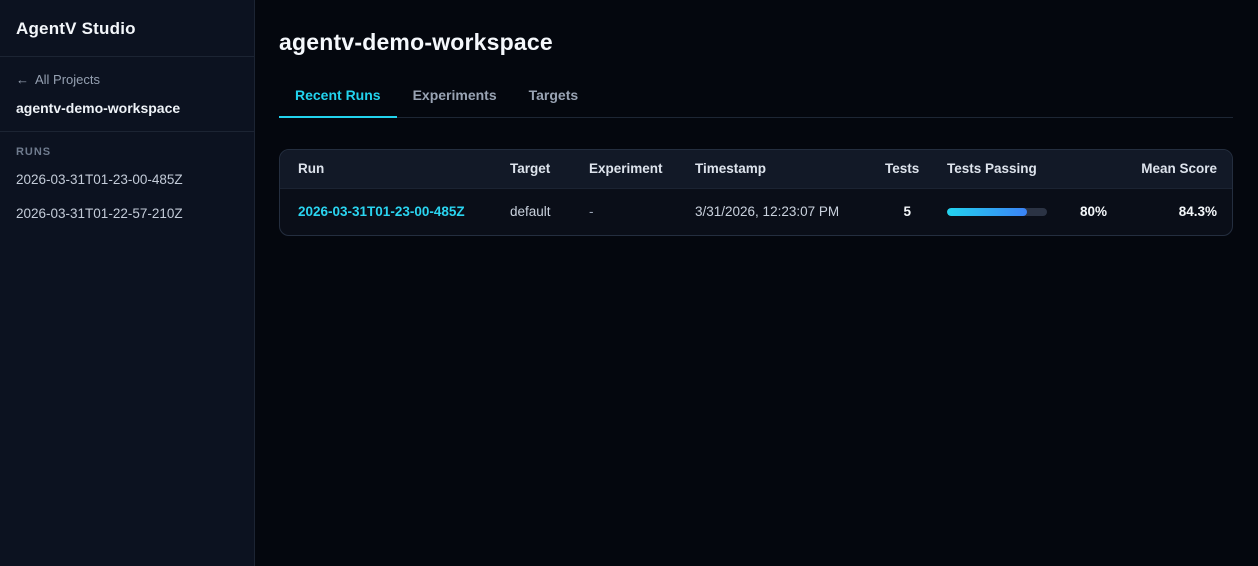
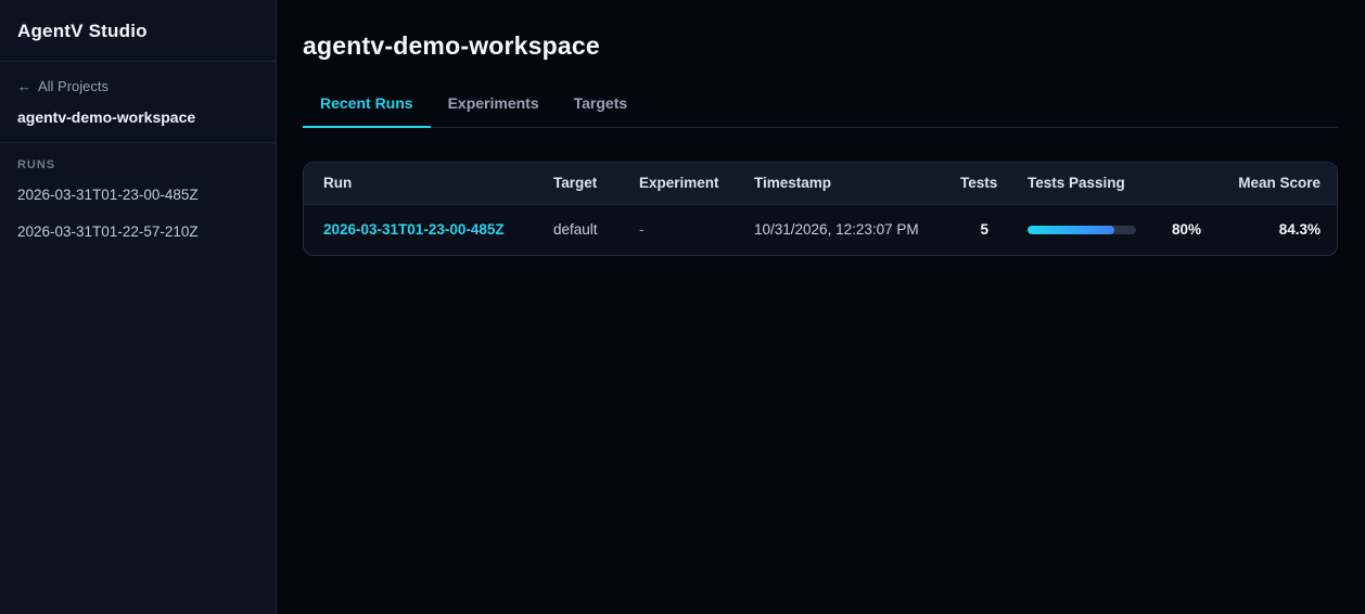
  AgentV Studio
  ←
  All Projects
  agentv-demo-workspace
  RUNS
  2026-03-31T01-23-00-485Z
  2026-03-31T01-22-57-210Z
  agentv-demo-workspace
  Recent Runs
  Experiments
  Targets
  Run	Target	Experiment	Timestamp	Tests	Tests Passing	Mean Score
- 2026-03-31T01-23-00-485Z	default	-	3/31/2026, 12:23:07 PM	5	80%	84.3%
+ 2026-03-31T01-23-00-485Z	default	-	10/31/2026, 12:23:07 PM	5	80%	84.3%
